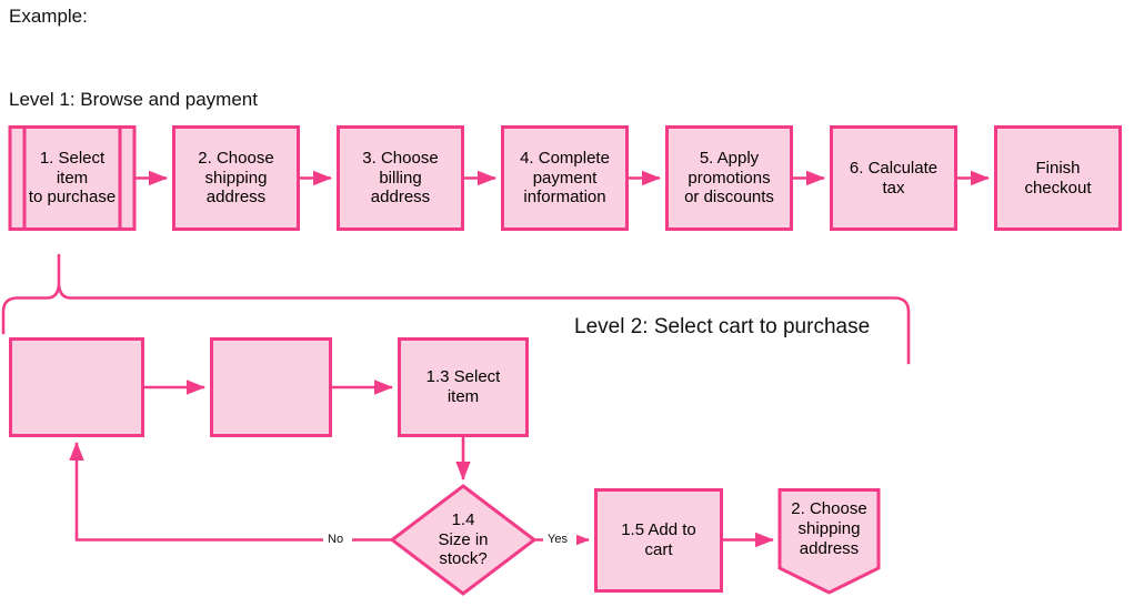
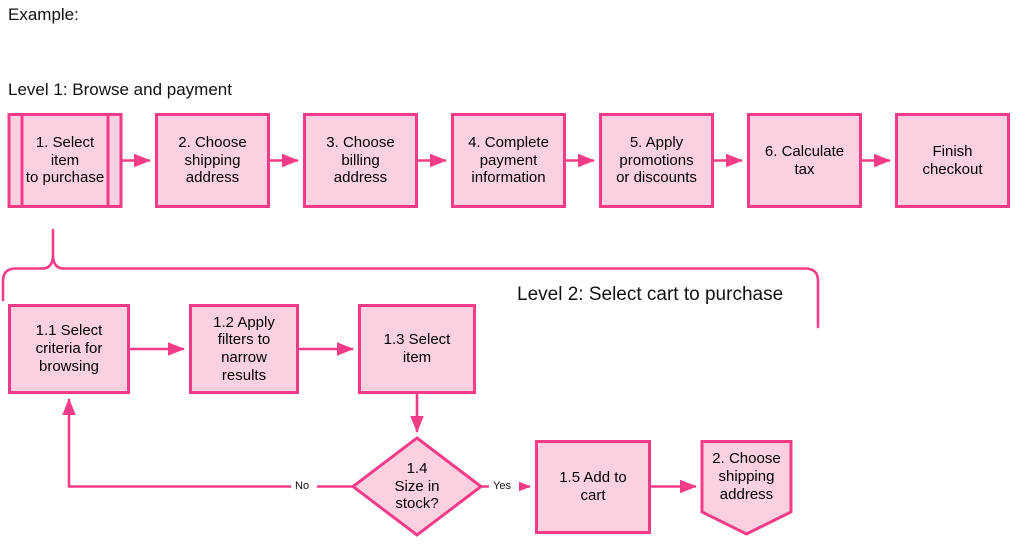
  Example:
  Level 1: Browse and payment
  Level 2: Select cart to purchase
  1. Select item
  to purchase
  2. Choose
  shipping
  address
  3. Choose
  billing
  address
  4. Complete
  payment
  information
  5. Apply
  promotions
  or discounts
  6. Calculate
  tax
  Finish
  checkout
+ 1.1 Select
+ criteria for
+ browsing
+ 1.2 Apply
+ filters to
+ narrow
+ results
  1.3 Select
  item
  1.4
  Size in
  stock?
  1.5 Add to
  cart
  2. Choose
  shipping
  address
  No
  Yes
